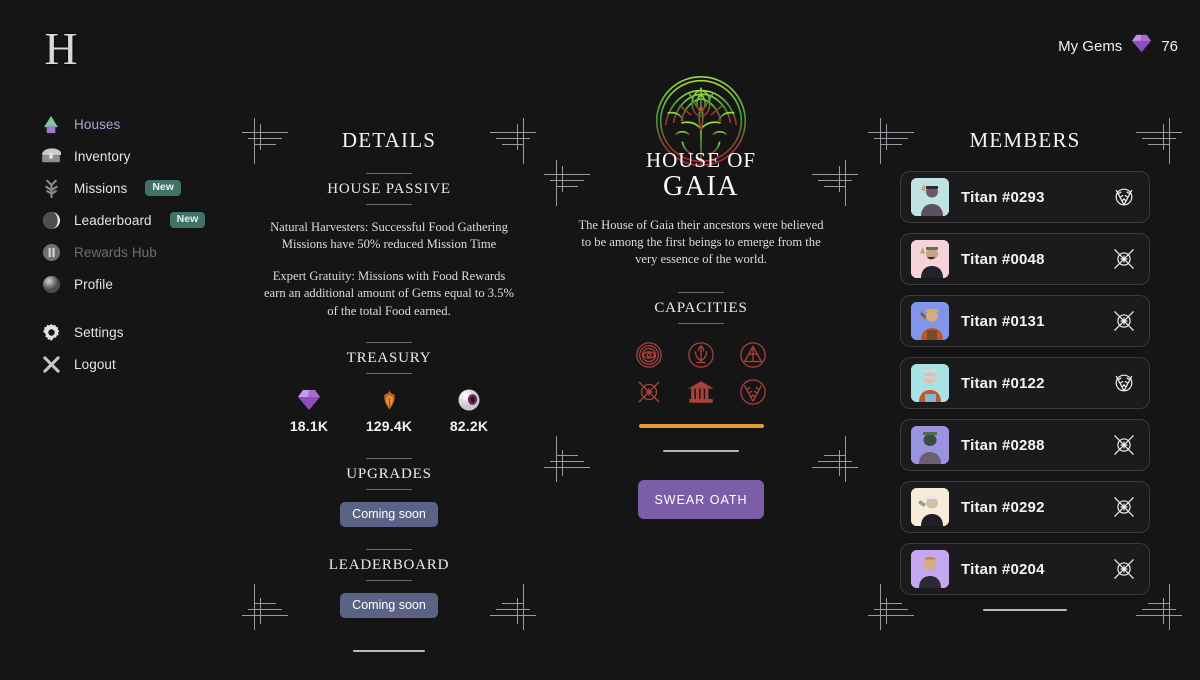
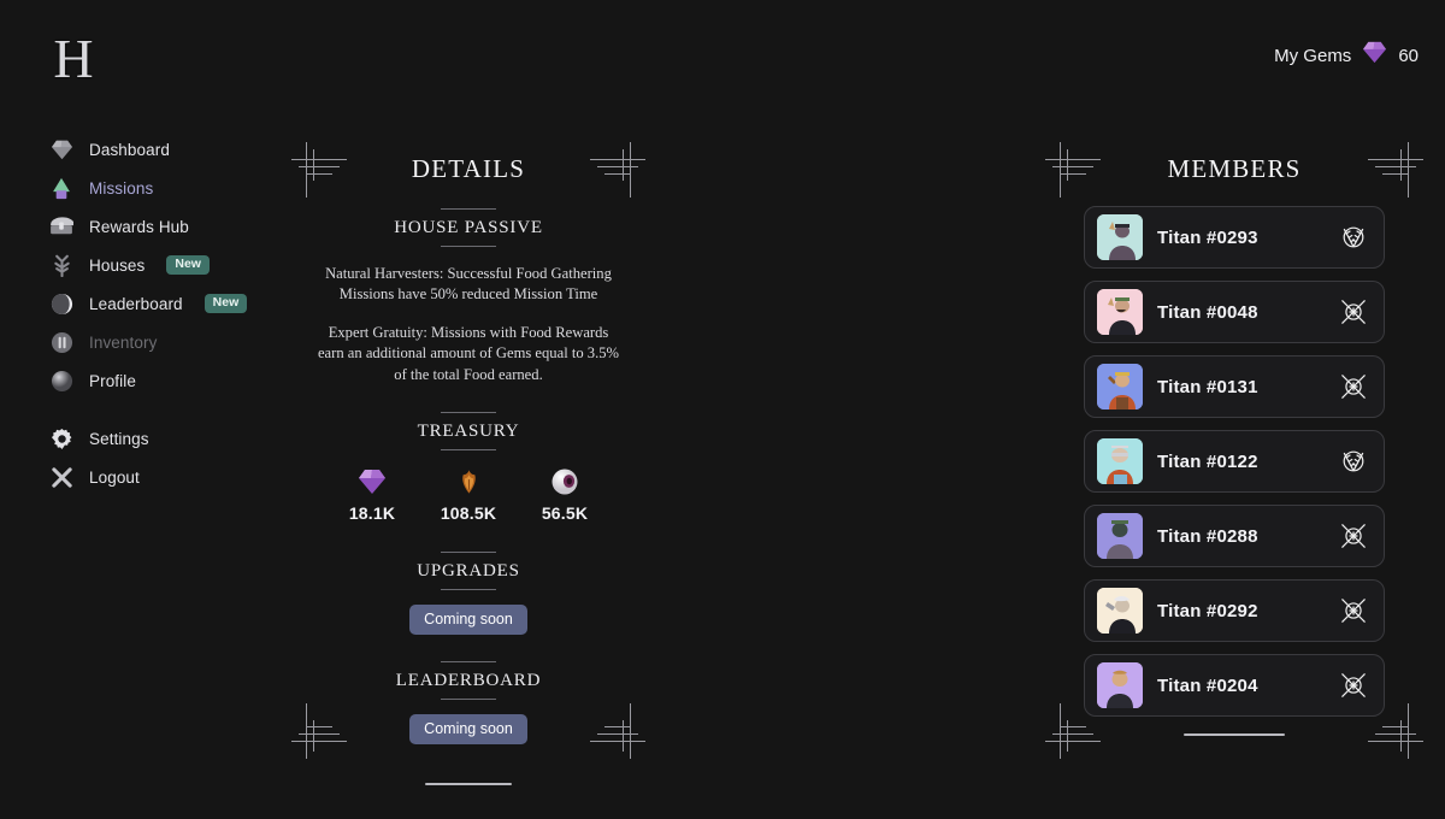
  H
+ Dashboard
- Houses
+ Missions
- Inventory
+ Rewards Hub
- Missions
+ Houses
  New
  Leaderboard
  New
- Rewards Hub
+ Inventory
  Profile
  Settings
  Logout
  My Gems
- 76
+ 60
  DETAILS
  HOUSE PASSIVE
  Natural Harvesters: Successful Food Gathering Missions have 50% reduced Mission Time
  Expert Gratuity: Missions with Food Rewards earn an additional amount of Gems equal to 3.5% of the total Food earned.
  TREASURY
  18.1K
- 129.4K
+ 108.5K
- 82.2K
+ 56.5K
  UPGRADES
  Coming soon
  LEADERBOARD
  Coming soon
- HOUSE OF
- GAIA
- The House of Gaia their ancestors were believed to be among the first beings to emerge from the very essence of the world.
- CAPACITIES
- SWEAR OATH
  MEMBERS
  Titan #0293
  Titan #0048
  Titan #0131
  Titan #0122
  Titan #0288
  Titan #0292
  Titan #0204
